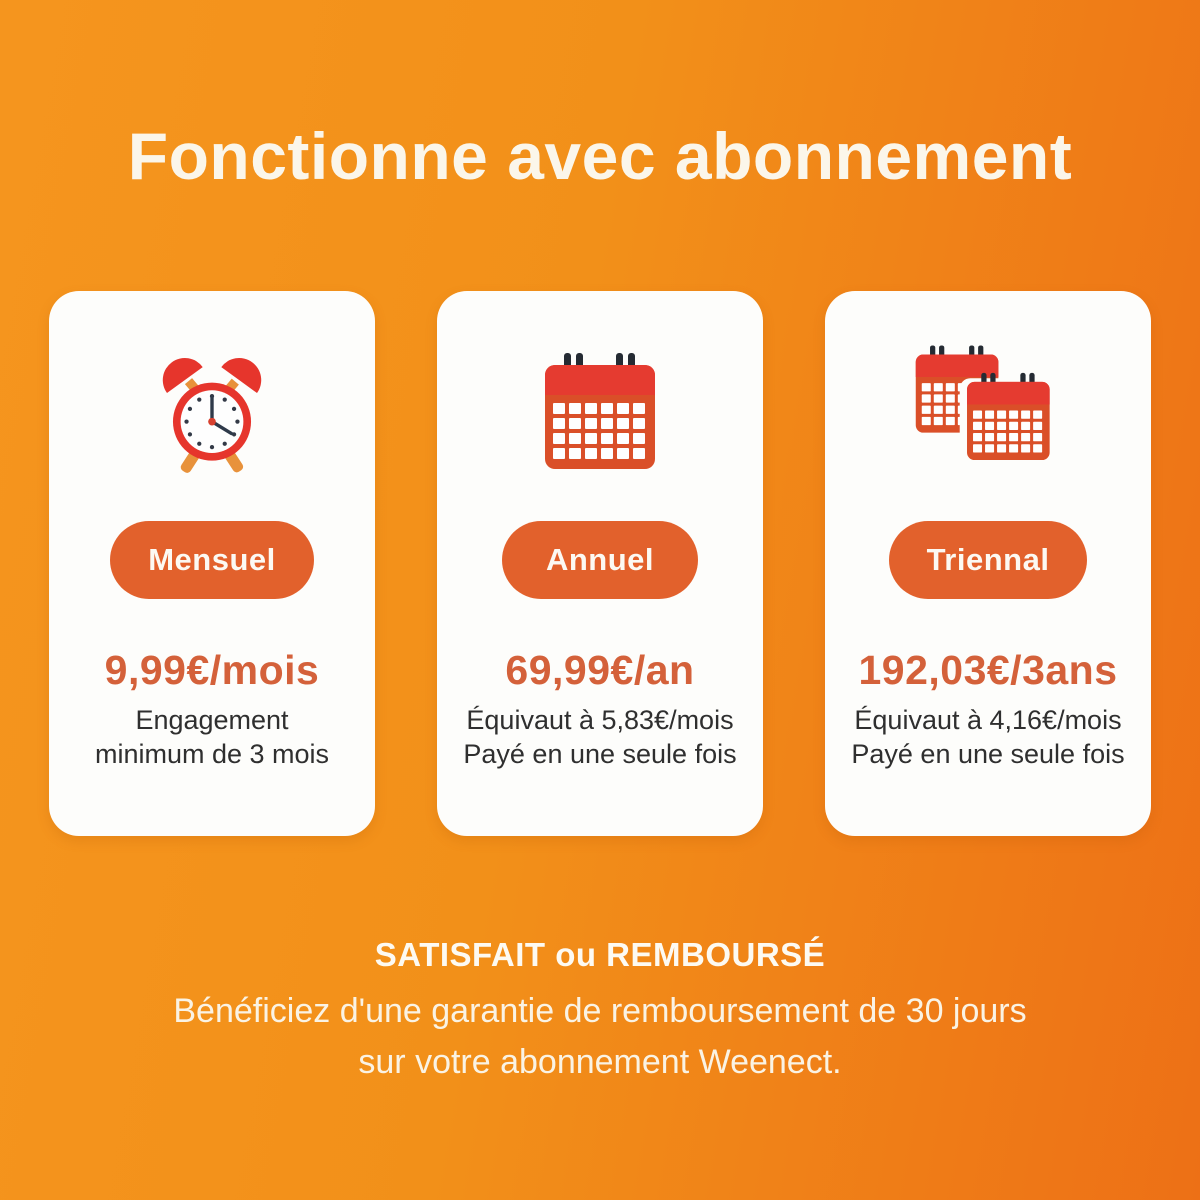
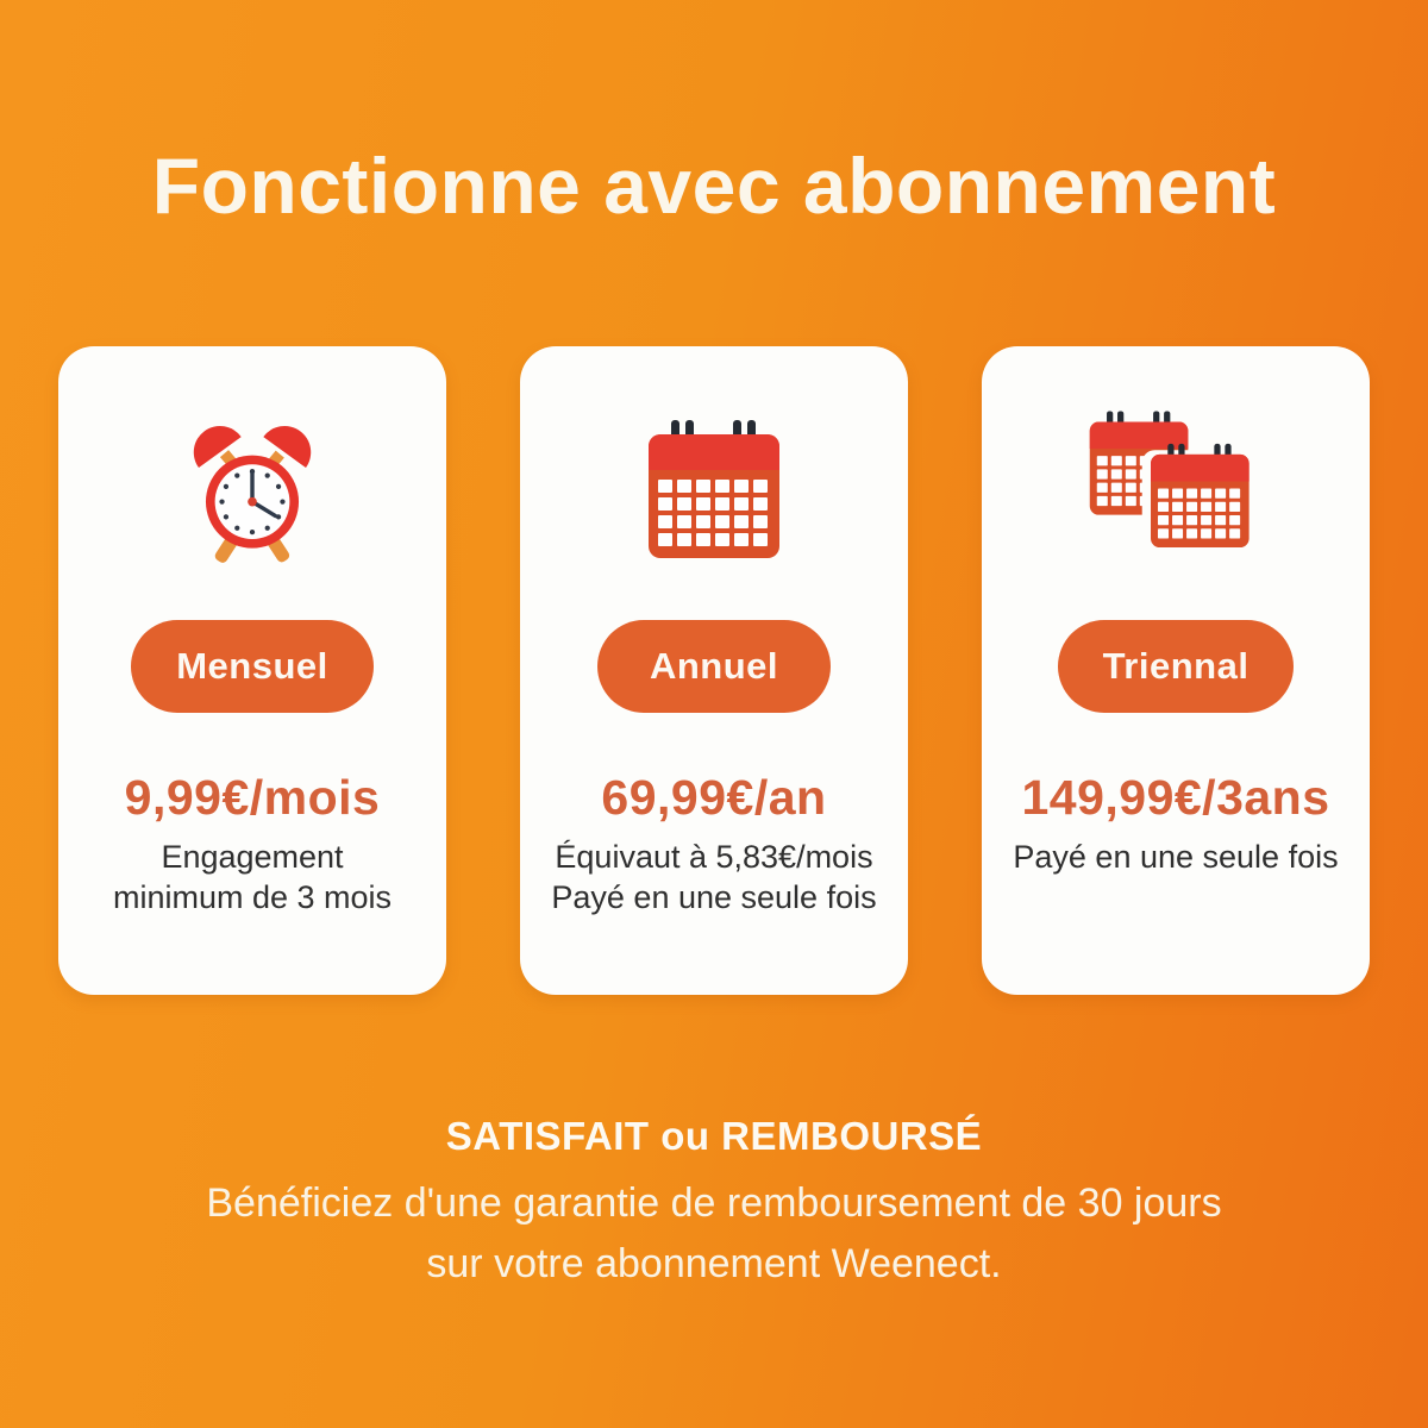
  Fonctionne avec abonnement
  Mensuel
  9,99€/mois
  Engagement
  minimum de 3 mois
  Annuel
  69,99€/an
  Équivaut à 5,83€/mois
  Payé en une seule fois
  Triennal
- 192,03€/3ans
+ 149,99€/3ans
- Équivaut à 4,16€/mois
  Payé en une seule fois
  SATISFAIT ou REMBOURSÉ
  Bénéficiez d'une garantie de remboursement de 30 jours
  sur votre abonnement Weenect.
